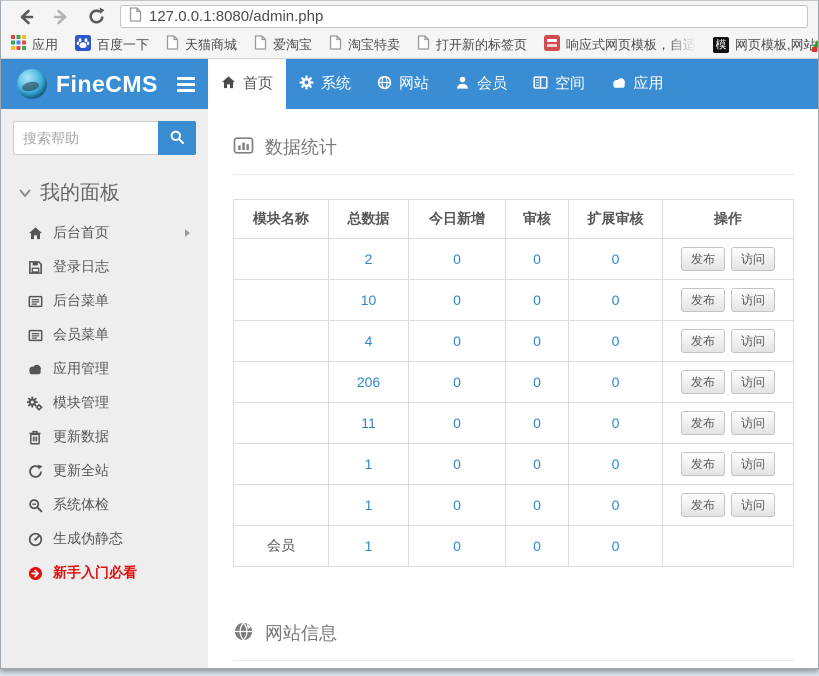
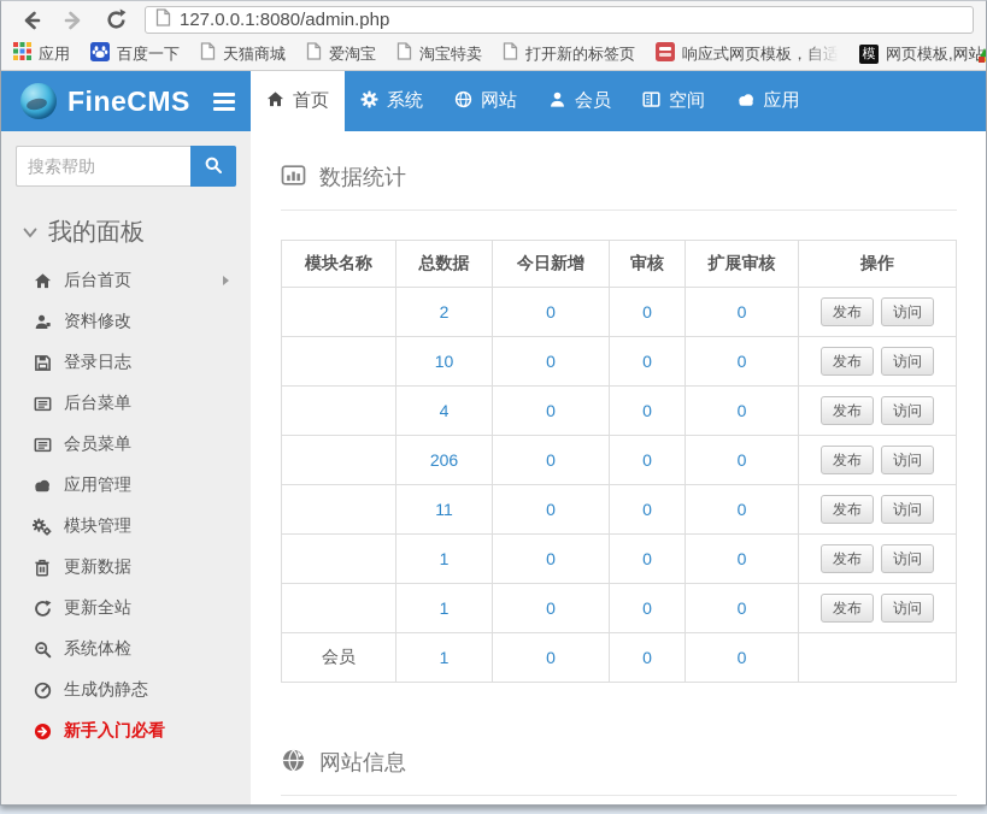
  127.0.0.1:8080/admin.php
  应用
  百度一下
  天猫商城
  爱淘宝
  淘宝特卖
  打开新的标签页
  响应式网页模板，自适
  模
  FineCMS
  首页
  系统
  网站
  会员
  空间
  应用
  搜索帮助
  我的面板
  后台首页
+ 资料修改
  登录日志
  后台菜单
  会员菜单
  应用管理
  模块管理
  更新数据
  更新全站
  系统体检
  生成伪静态
  新手入门必看
  数据统计
  模块名称	总数据	今日新增	审核	扩展审核	操作
  	2	0	0	0	发布 访问
  	10	0	0	0	发布 访问
  	4	0	0	0	发布 访问
  	206	0	0	0	发布 访问
  	11	0	0	0	发布 访问
  	1	0	0	0	发布 访问
  	1	0	0	0	发布 访问
  会员	1	0	0	0
  网站信息
